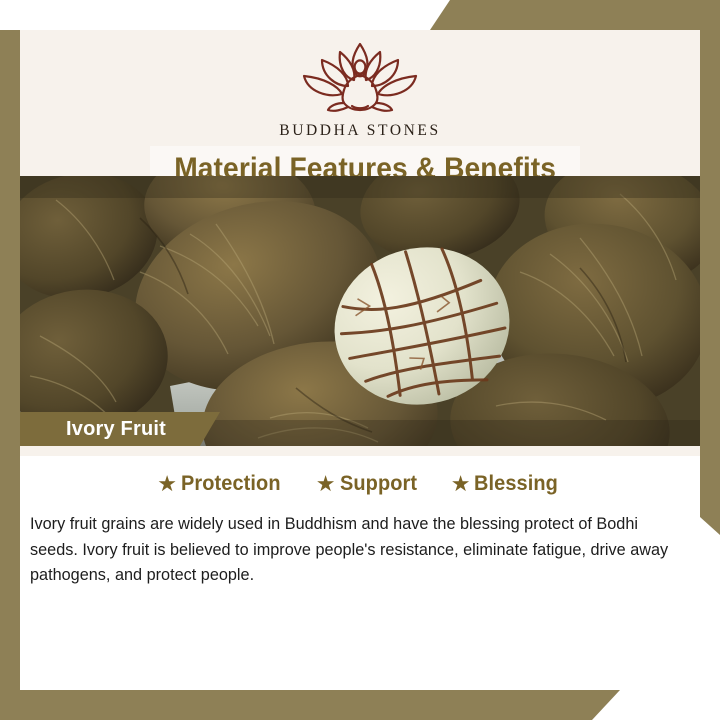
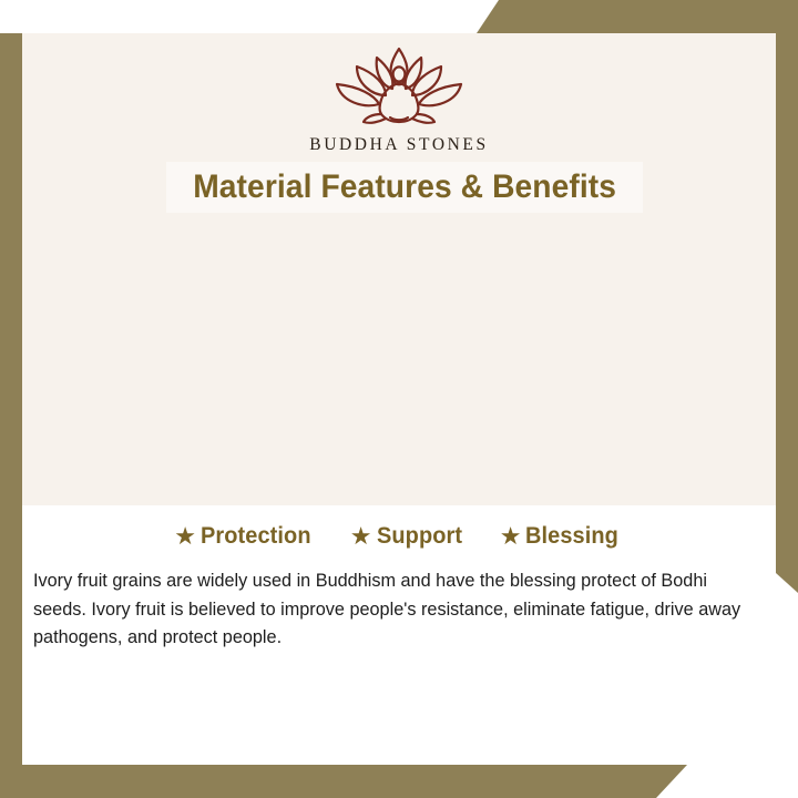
  BUDDHA STONES
  Material Features & Benefits
- Ivory Fruit
  ★
  Protection
  ★
  Support
  ★
  Blessing
  Ivory fruit grains are widely used in Buddhism and have the blessing protect of Bodhi seeds. Ivory fruit is believed to improve people's resistance, eliminate fatigue, drive away pathogens, and protect people.
